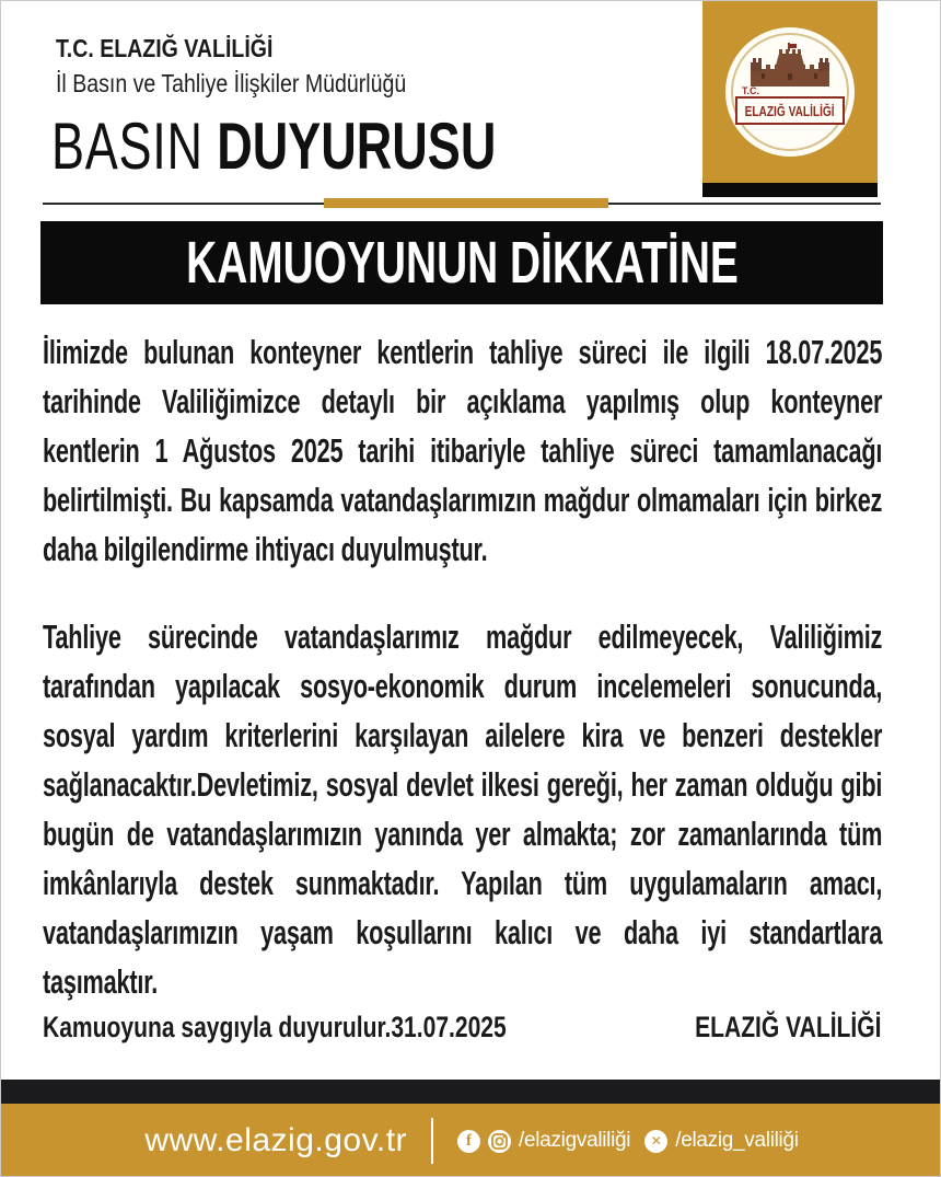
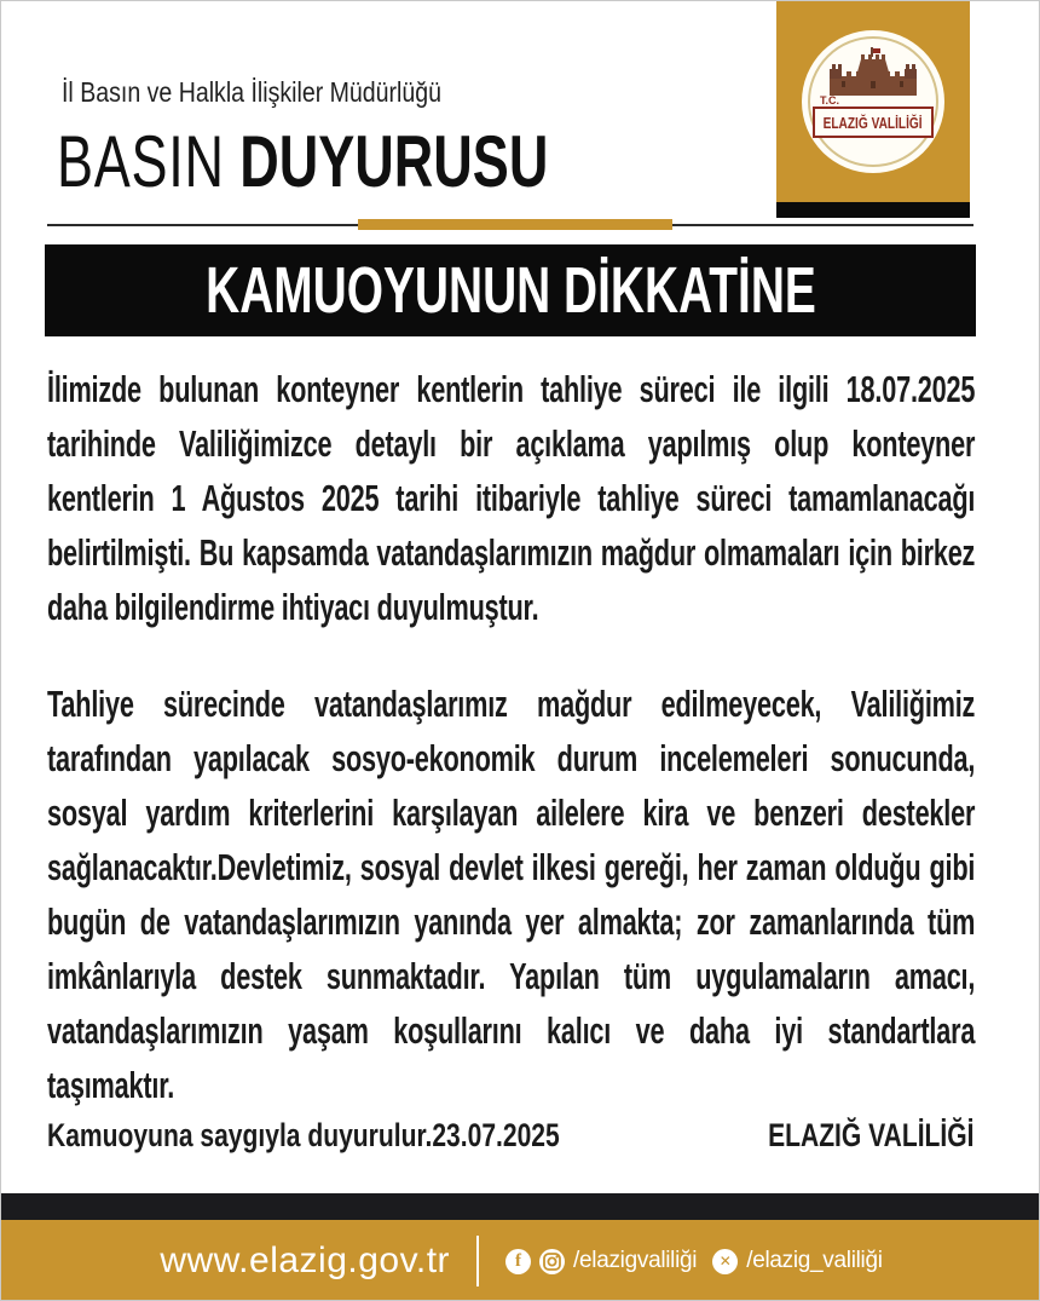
- T.C. ELAZIĞ VALİLİĞİ
- İl Basın ve Tahliye İlişkiler Müdürlüğü
+ İl Basın ve Halkla İlişkiler Müdürlüğü
  BASIN DUYURUSU
  T.C.
  ELAZIĞ VALİLİĞİ
  KAMUOYUNUN DİKKATİNE
  İlimizde bulunan konteyner kentlerin tahliye süreci ile ilgili 18.07.2025 tarihinde Valiliğimizce detaylı bir açıklama yapılmış olup konteyner kentlerin 1 Ağustos 2025 tarihi itibariyle tahliye süreci tamamlanacağı belirtilmişti. Bu kapsamda vatandaşlarımızın mağdur olmamaları için birkez daha bilgilendirme ihtiyacı duyulmuştur.
  Tahliye sürecinde vatandaşlarımız mağdur edilmeyecek, Valiliğimiz tarafından yapılacak sosyo-ekonomik durum incelemeleri sonucunda, sosyal yardım kriterlerini karşılayan ailelere kira ve benzeri destekler sağlanacaktır.Devletimiz, sosyal devlet ilkesi gereği, her zaman olduğu gibi bugün de vatandaşlarımızın yanında yer almakta; zor zamanlarında tüm imkânlarıyla destek sunmaktadır. Yapılan tüm uygulamaların amacı, vatandaşlarımızın yaşam koşullarını kalıcı ve daha iyi standartlara taşımaktır.
- Kamuoyuna saygıyla duyurulur.31.07.2025
+ Kamuoyuna saygıyla duyurulur.23.07.2025
  ELAZIĞ VALİLİĞİ
  www.elazig.gov.tr
  f
  /elazigvaliliği
  ✕
  /elazig_valiliği
